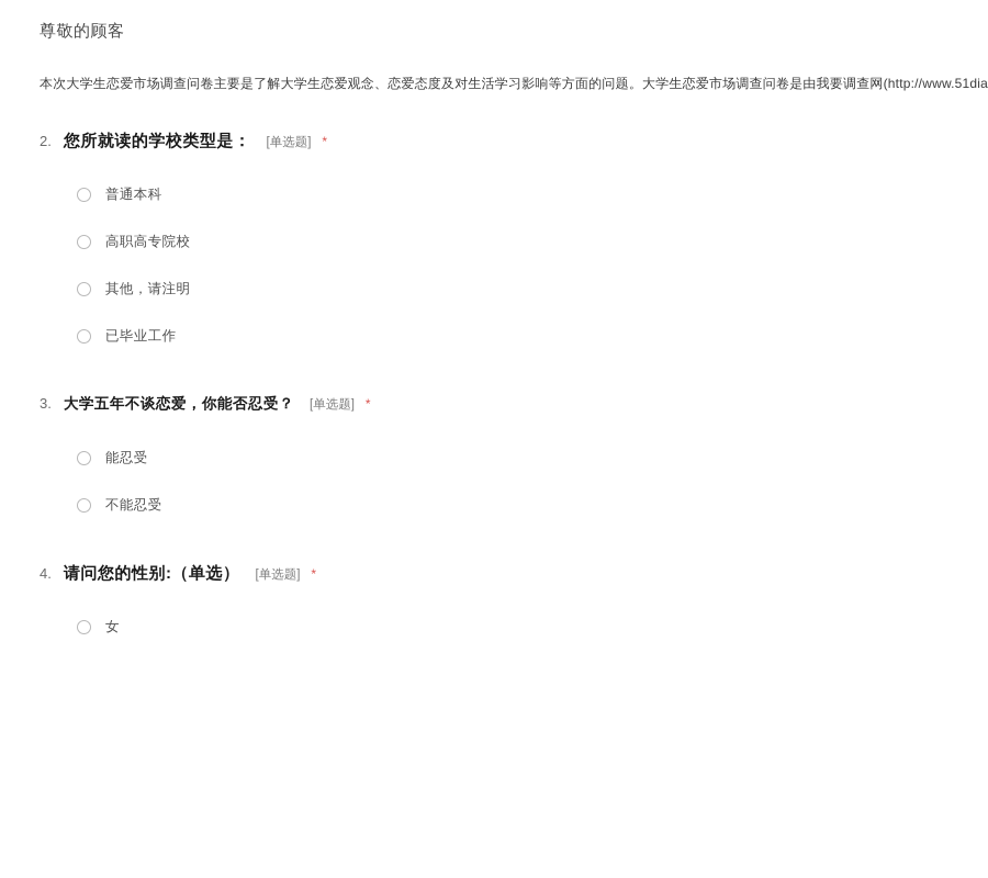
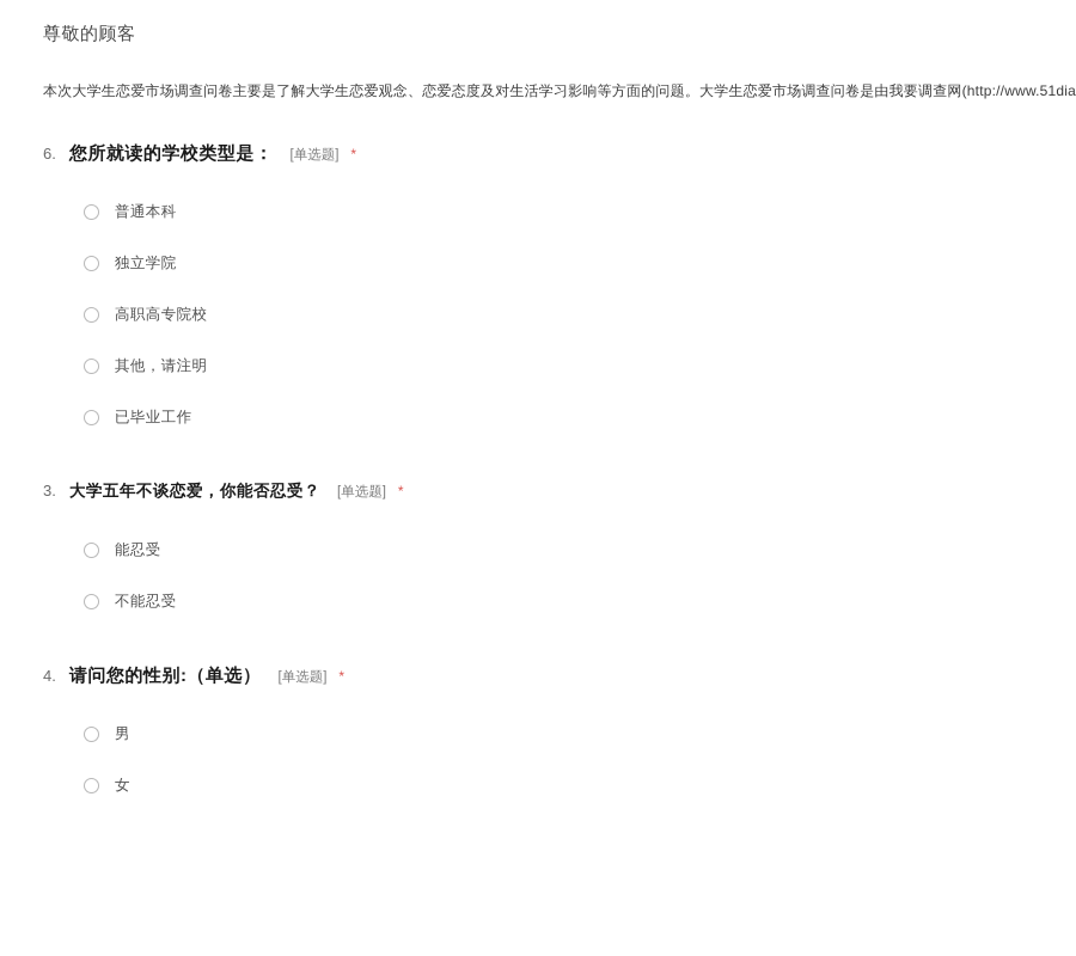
  尊敬的顾客
  本次大学生恋爱市场调查问卷主要是了解大学生恋爱观念、恋爱态度及对生活学习影响等方面的问题。大学生恋爱市场调查问卷是由我要调查网(http://www.51dia
- 2.
+ 6.
  您所就读的学校类型是：
  [单选题]
  *
  普通本科
+ 独立学院
  高职高专院校
  其他，请注明
  已毕业工作
  3.
  大学五年不谈恋爱，你能否忍受？
  [单选题]
  *
  能忍受
  不能忍受
  4.
  请问您的性别:（单选）
  [单选题]
  *
+ 男
  女
